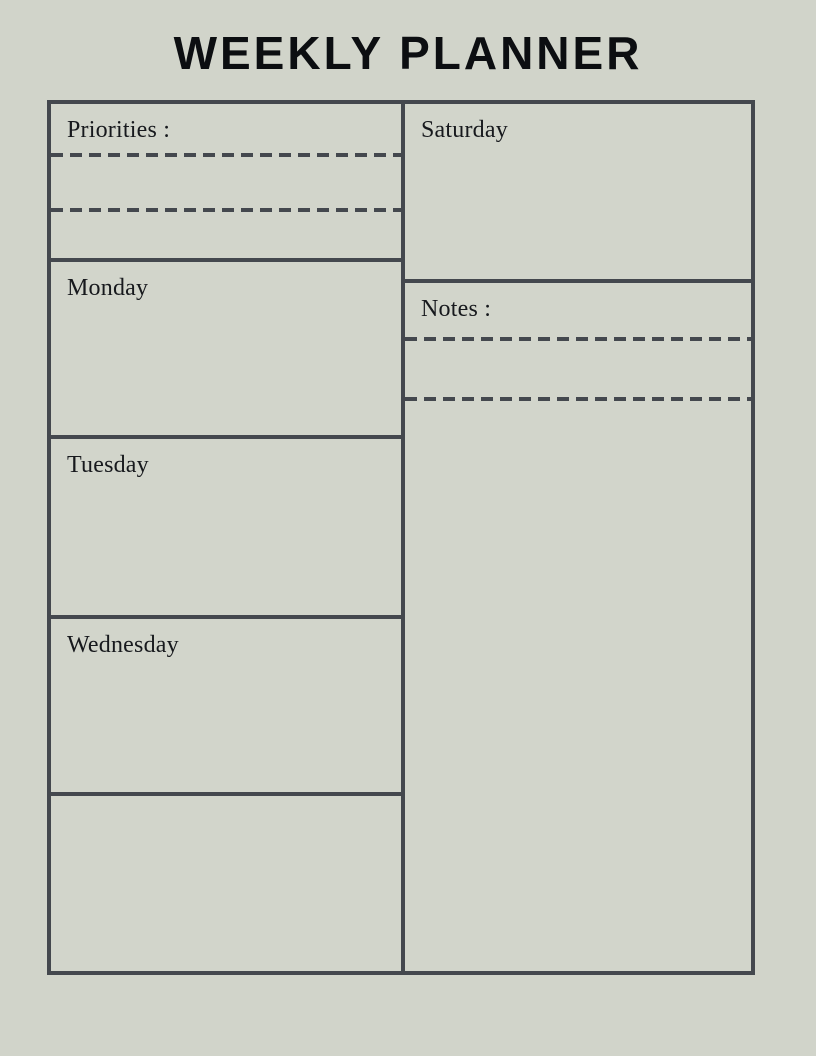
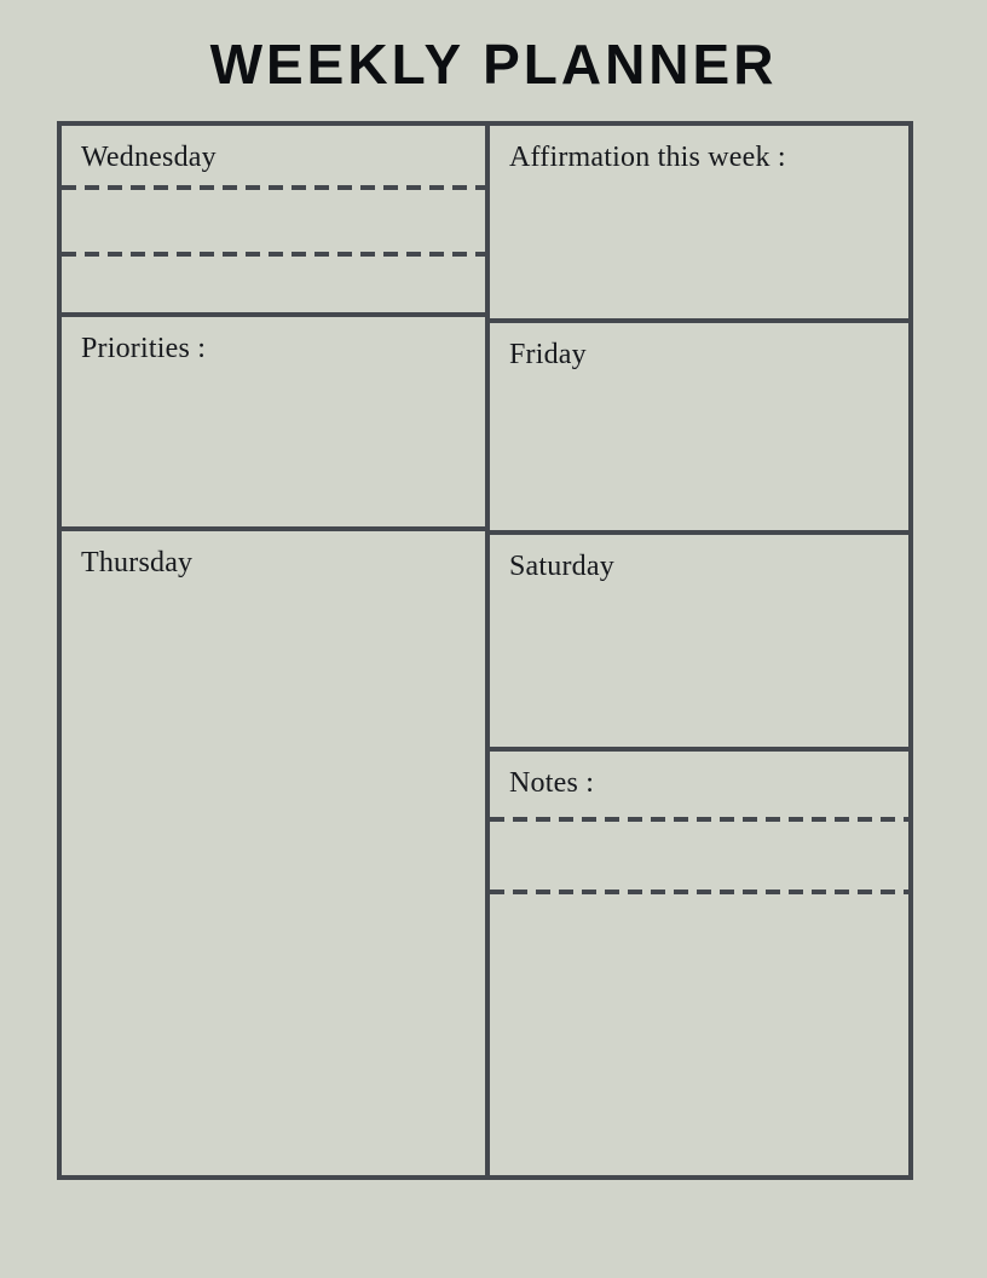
  WEEKLY PLANNER
- Priorities :
+ Wednesday
- Monday
- Tuesday
- Wednesday
+ Priorities :
+ Thursday
+ Affirmation this week :
+ Friday
  Saturday
  Notes :
